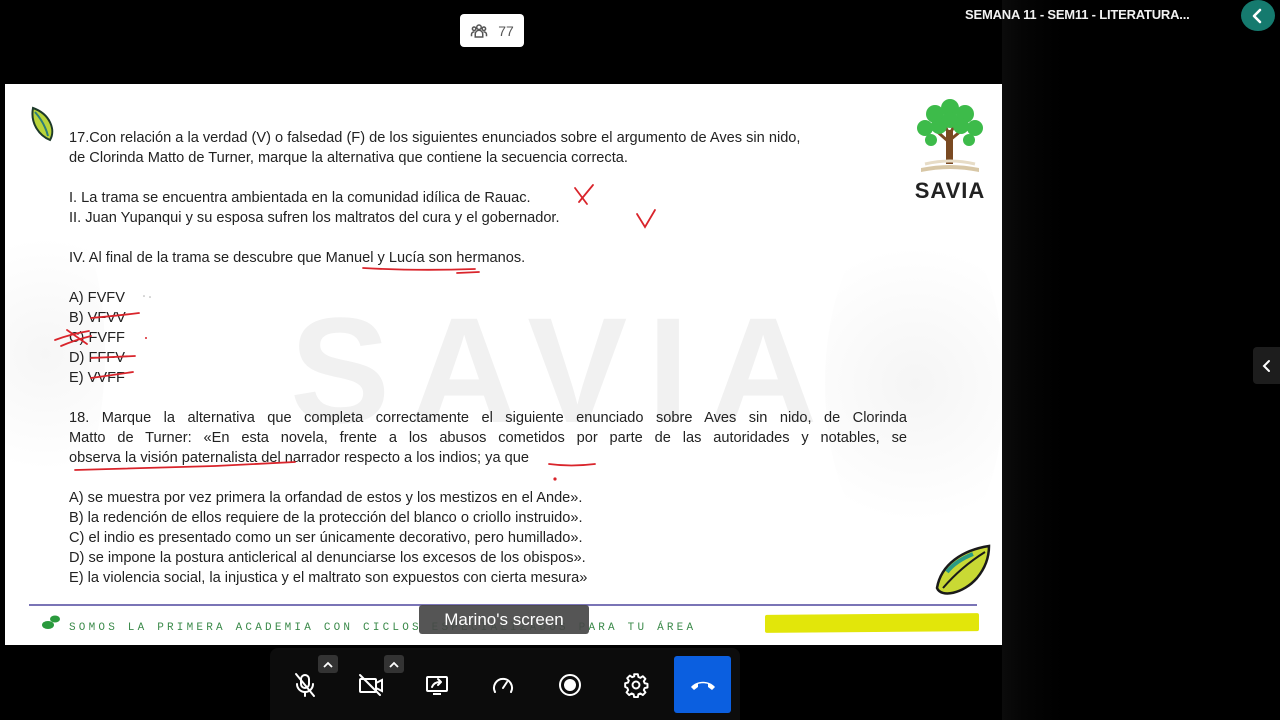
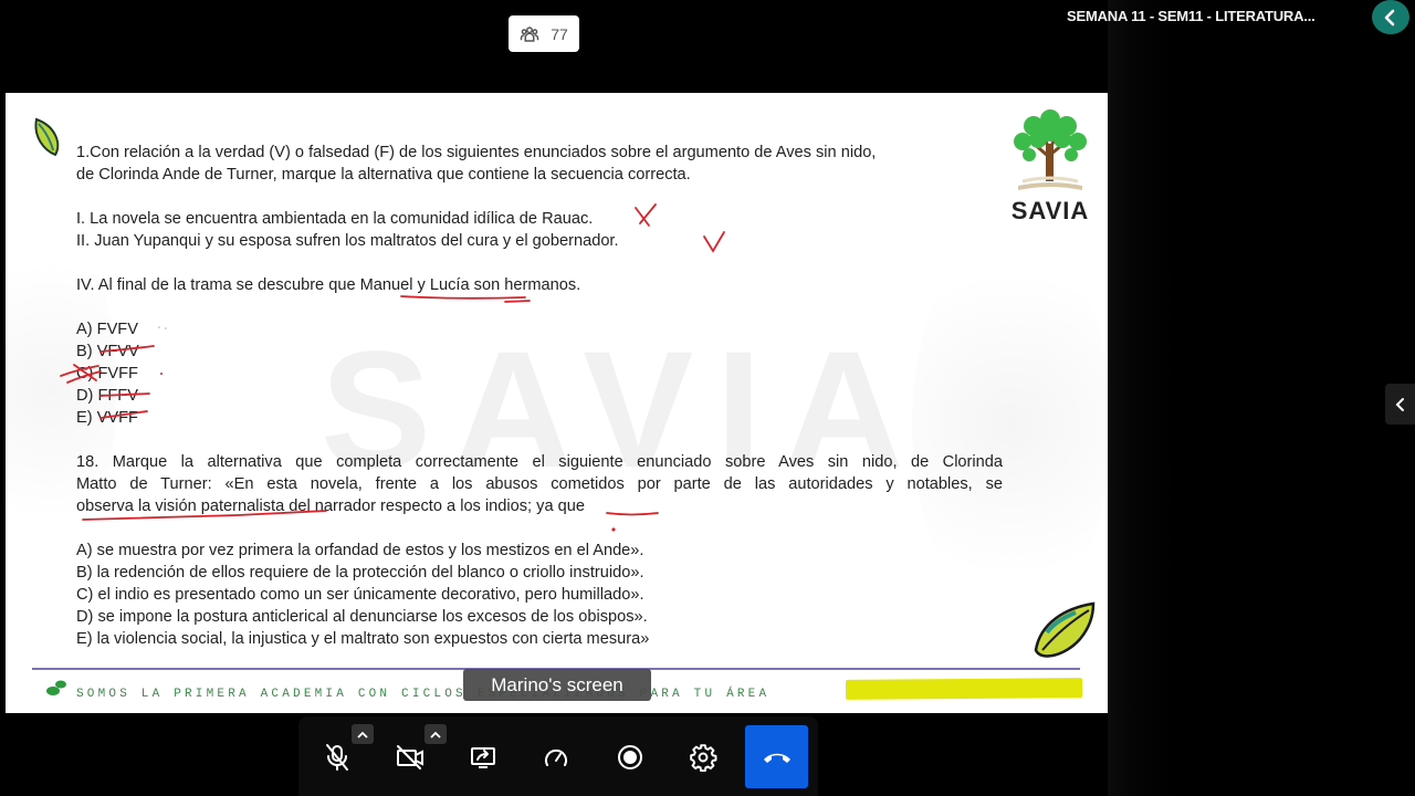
  77
  SEMANA 11 - SEM11 - LITERATURA...
  SAVIA
  SAVIA
- 17.Con relación a la verdad (V) o falsedad (F) de los siguientes enunciados sobre el argumento de Aves sin nido,
+ 1.Con relación a la verdad (V) o falsedad (F) de los siguientes enunciados sobre el argumento de Aves sin nido,
- de Clorinda Matto de Turner, marque la alternativa que contiene la secuencia correcta.
+ de Clorinda Ande de Turner, marque la alternativa que contiene la secuencia correcta.
- I. La trama se encuentra ambientada en la comunidad idílica de Rauac.
+ I. La novela se encuentra ambientada en la comunidad idílica de Rauac.
  II. Juan Yupanqui y su esposa sufren los maltratos del cura y el gobernador.
  IV. Al final de la trama se descubre que Manuel y Lucía son hermanos.
  A) FVFV
  B)FVV
  C FVFF
  E)VFF
  18. Marque la alternativa que completa correctamente el siguiente enunciado sobre Aves sin nido, de Clorinda
  Matto de Turner: «En esta novela, frente a los abusos cometidos por parte de las autoridades y notables, se
  observa la visión paternalista del narrador respecto a los indios; ya que
  A) se muestra por vez primera la orfandad de estos y los mestizos en el Ande».
  B) la redención de ellos requiere de la protección del blanco o criollo instruido».
  C) el indio es presentado como un ser únicamente decorativo, pero humillado».
  D) se impone la postura anticlerical al denunciarse los excesos de los obispos».
  E) la violencia social, la injustica y el maltrato son expuestos con cierta mesura»
  SOMOS LA PRIMERA ACADEMIA CON CICLOSARA TU ÁREA
  Marino's screen
